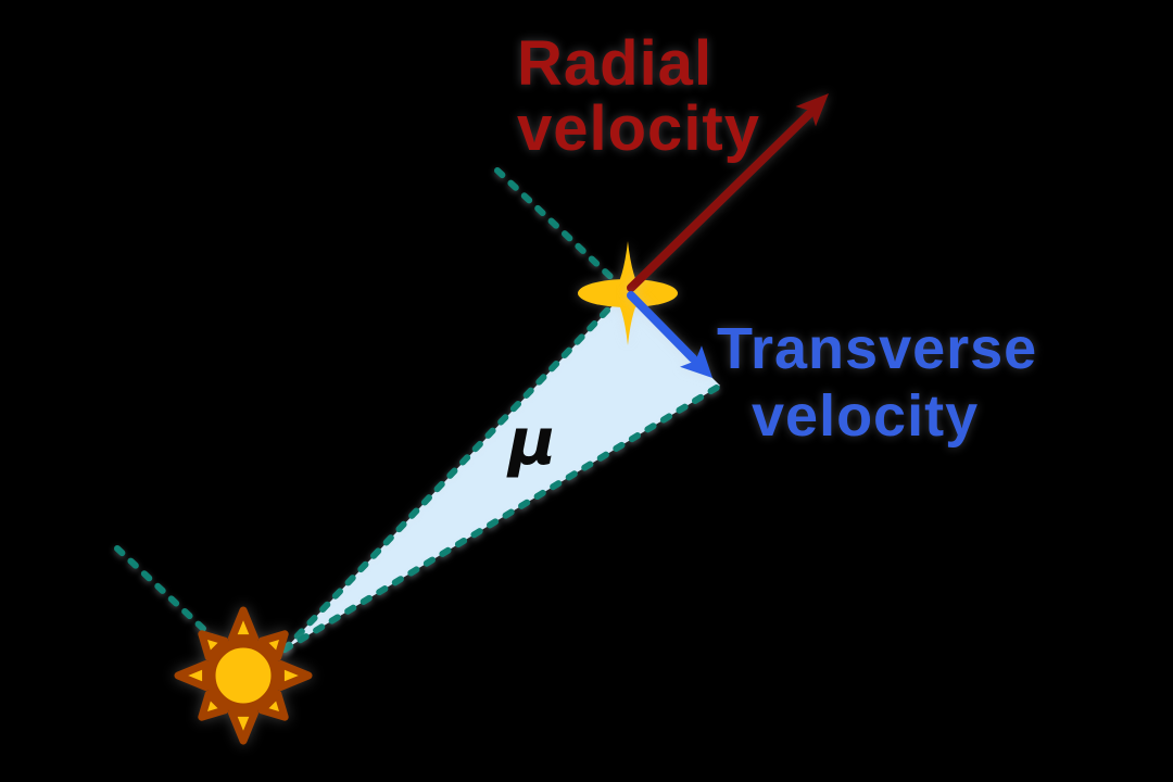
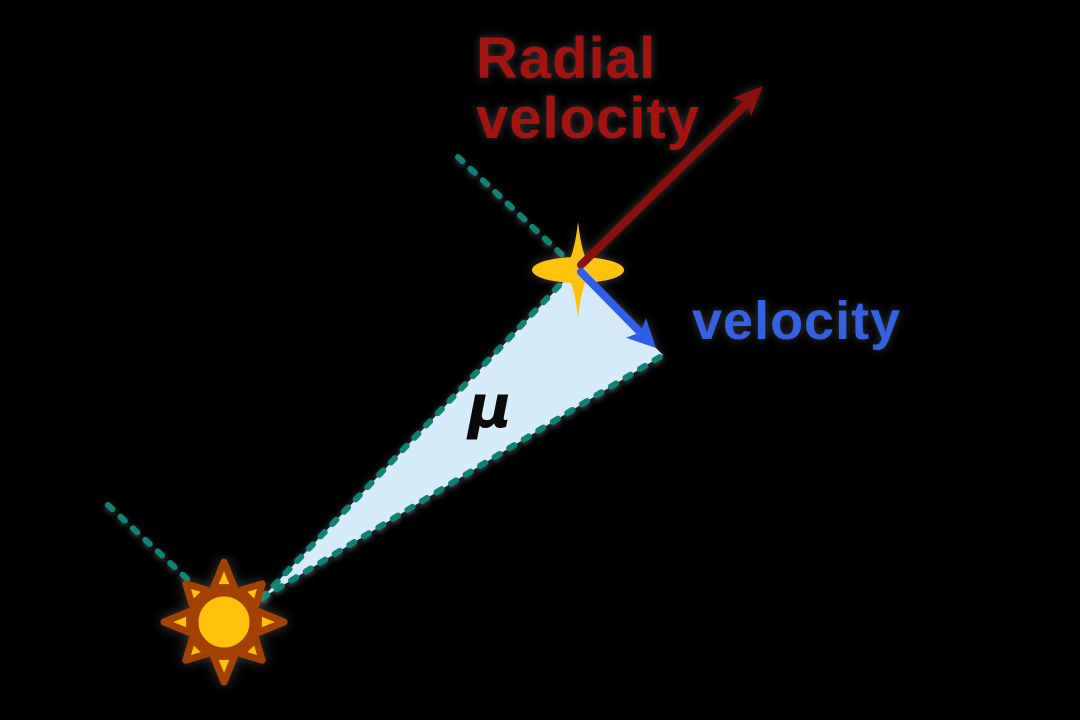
  Radial
  velocity
- Transverse
  velocity
  μ
